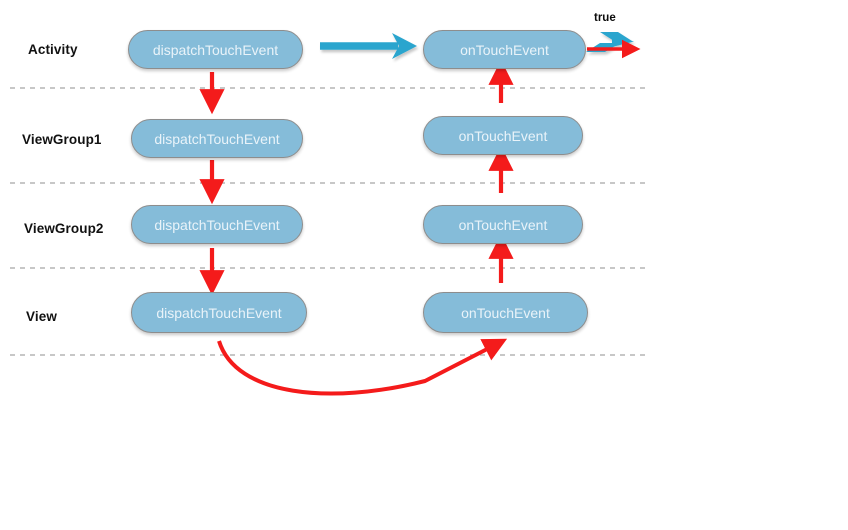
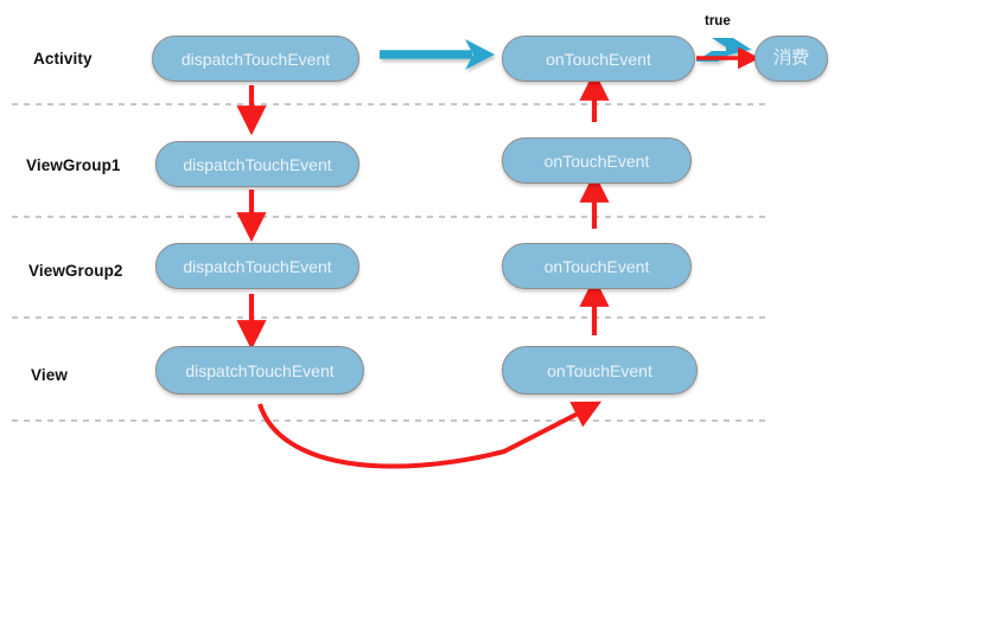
  Activity
  ViewGroup1
  ViewGroup2
  View
  dispatchTouchEvent
  dispatchTouchEvent
  dispatchTouchEvent
  dispatchTouchEvent
  onTouchEvent
  onTouchEvent
  onTouchEvent
  onTouchEvent
+ 消费
  true
